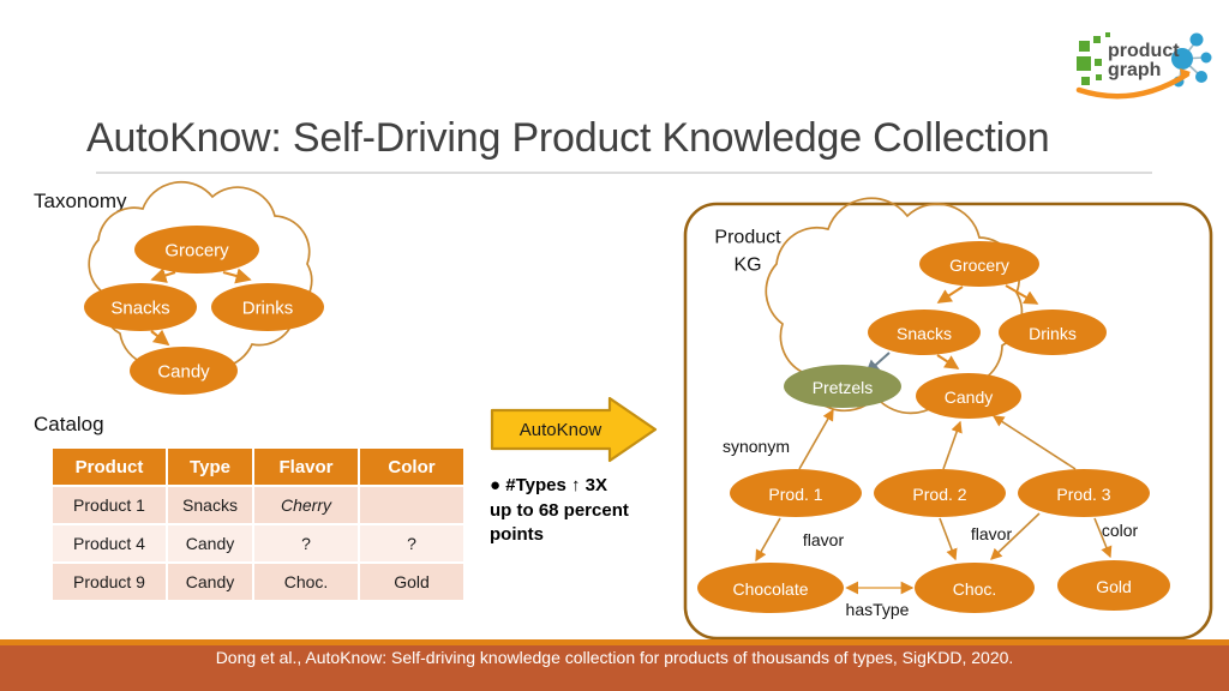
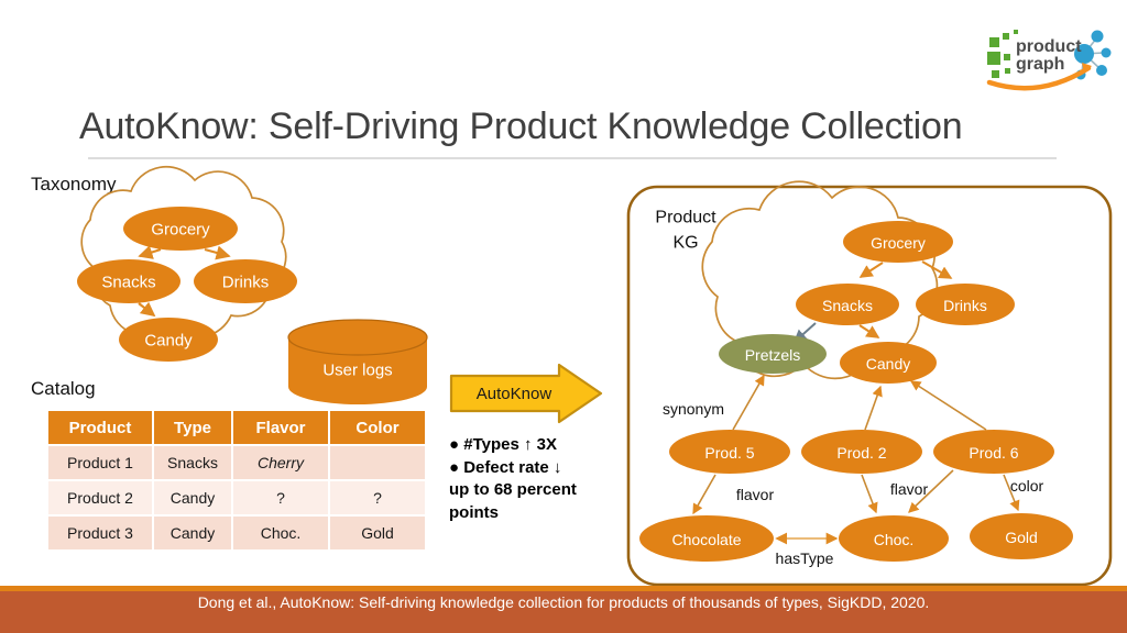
  AutoKnow: Self-Driving Product Knowledge Collection
  product
  graph
  Taxonomy
  Catalog
  Grocery
  Snacks
  Drinks
  Candy
+ User logs
  Product
  KG
  Grocery
  Snacks
  Drinks
  Pretzels
  Candy
- Prod. 1
+ Prod. 5
  Prod. 2
- Prod. 3
+ Prod. 6
  Chocolate
  Choc.
  Gold
  synonym
  flavor
  flavor
  color
  hasType
  Product	Type	Flavor	Color
  Product 1	Snacks	Cherry
- Product 4	Candy	?	?
+ Product 2	Candy	?	?
- Product 9	Candy	Choc.	Gold
+ Product 3	Candy	Choc.	Gold
  AutoKnow
  ● #Types ↑ 3X
+ ● Defect rate ↓
  up to 68 percent
  points
  Dong et al., AutoKnow: Self-driving knowledge collection for products of thousands of types, SigKDD, 2020.
